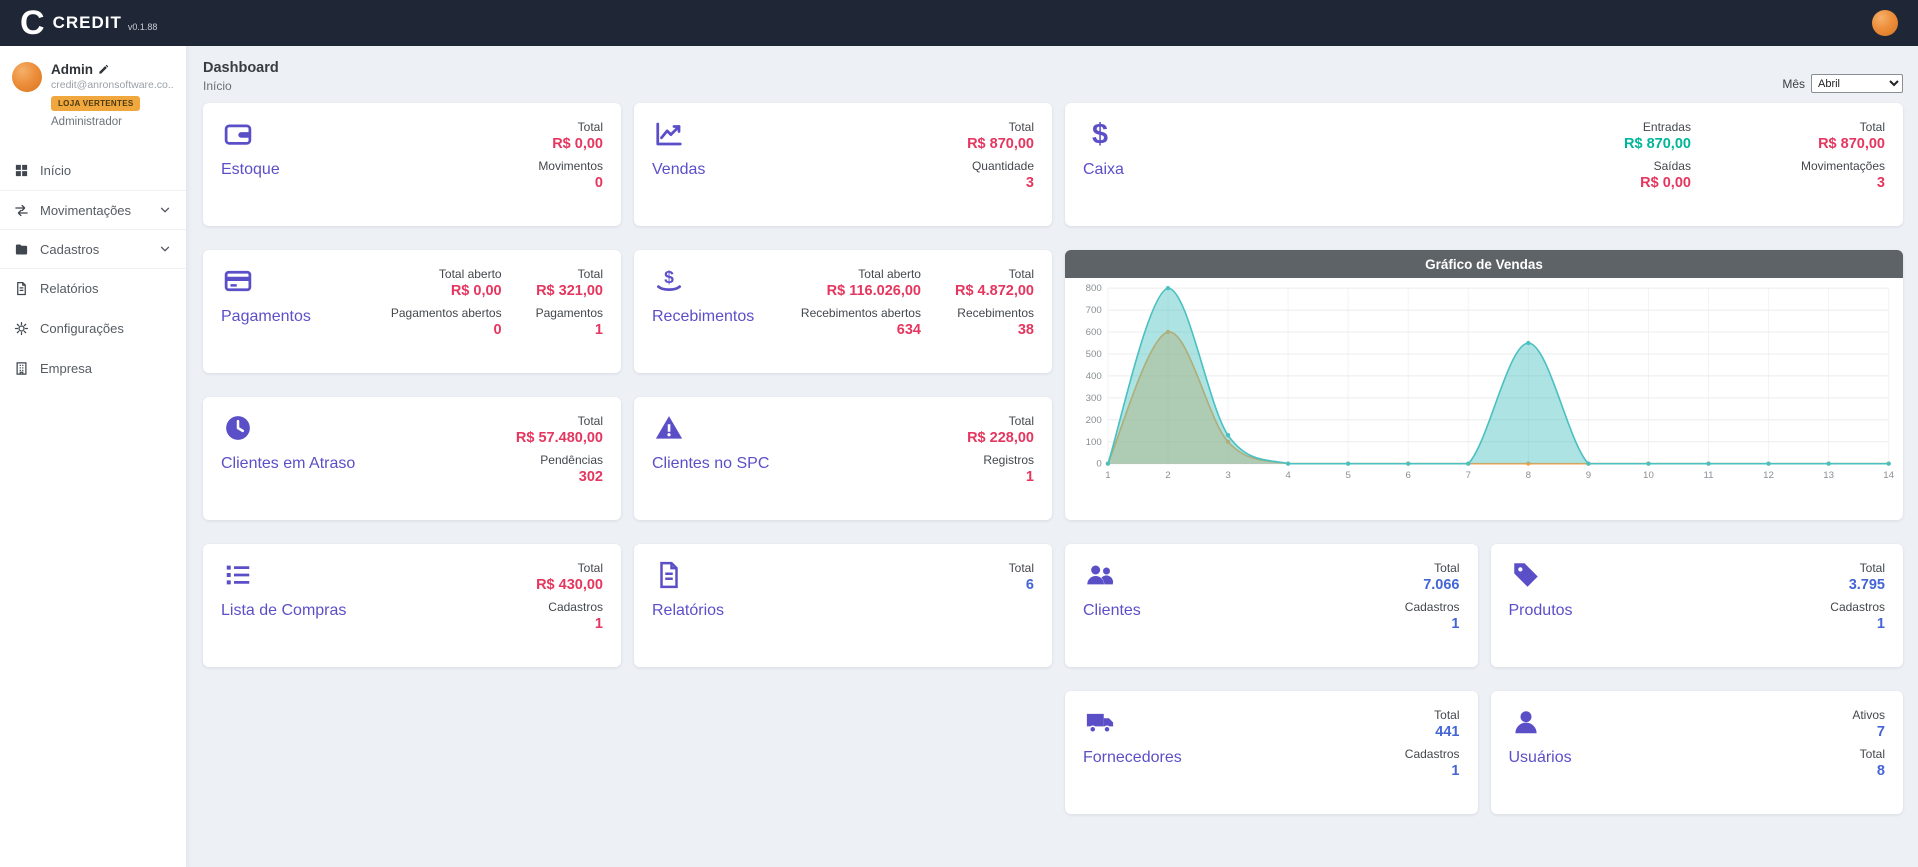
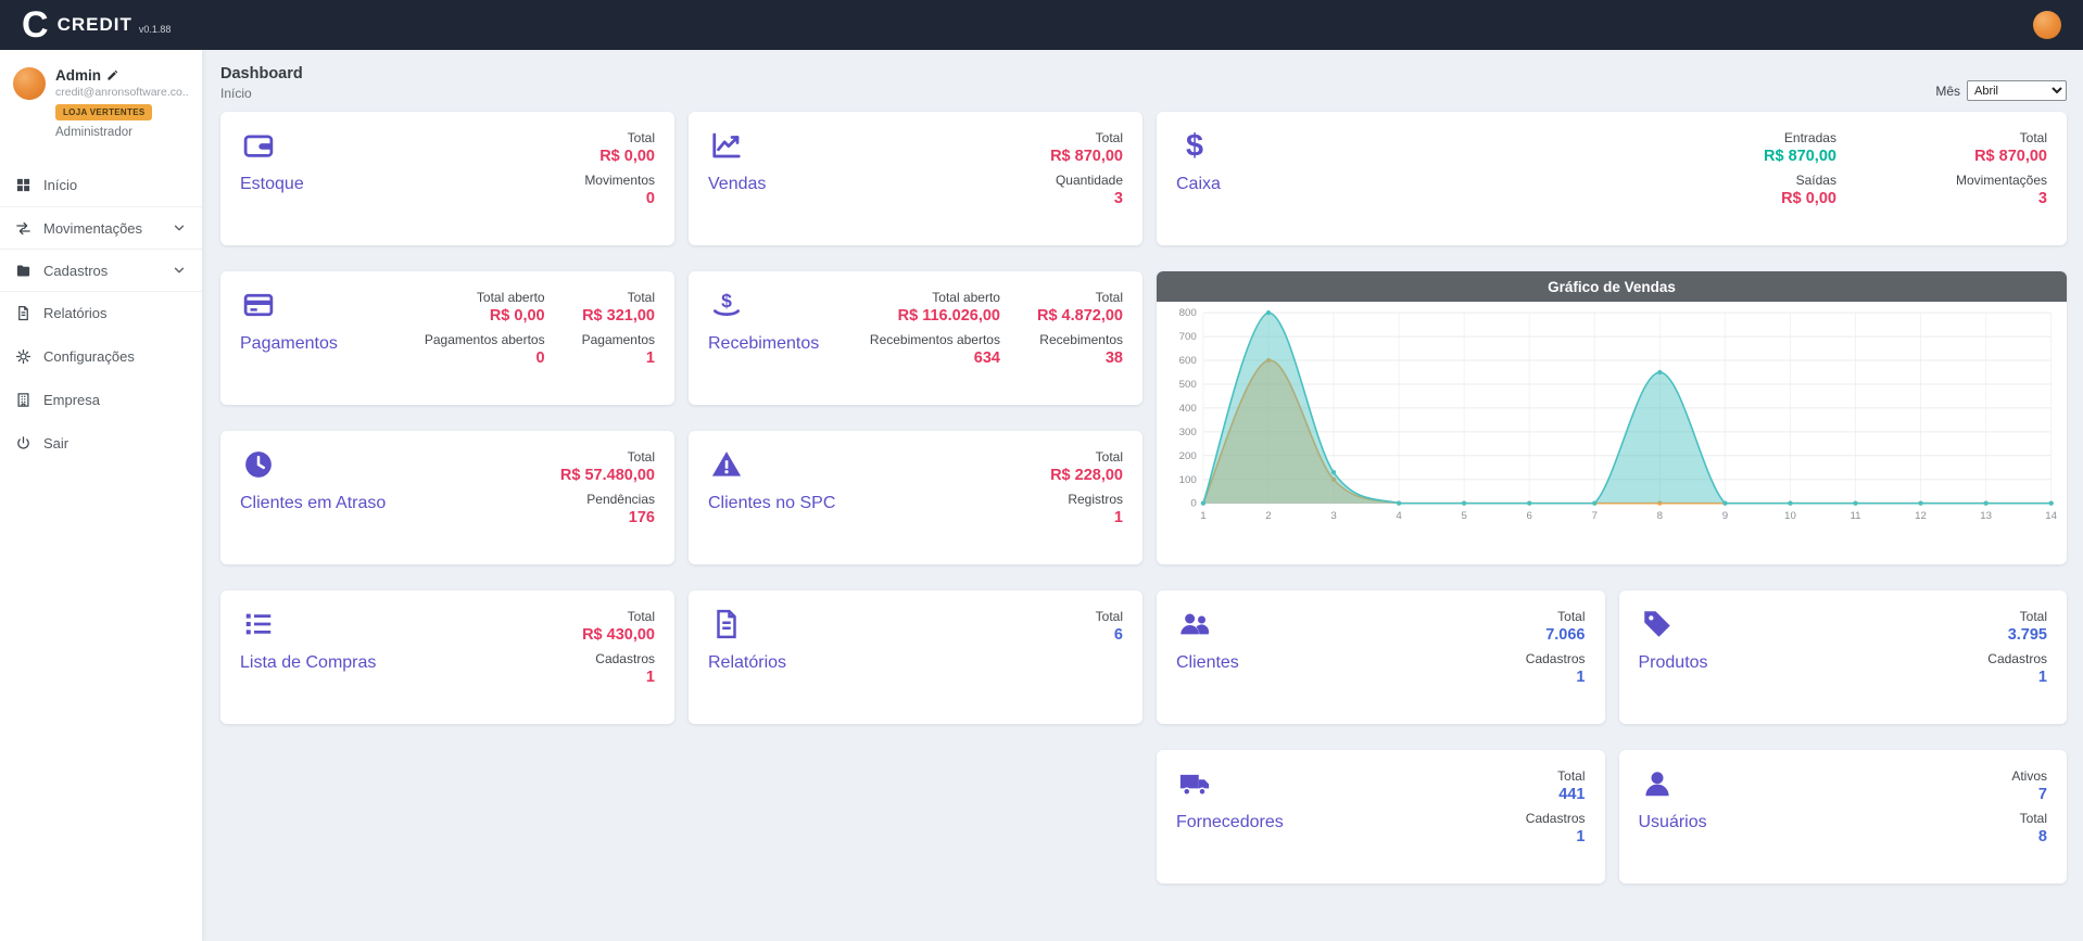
  C
  CREDIT
  v0.1.88
  Admin
  credit@anronsoftware.co..
  LOJA VERTENTES
  Administrador
  Início
  Movimentações
  Cadastros
  Relatórios
  Configurações
  Empresa
+ Sair
  Dashboard
  Início
  Mês
  Abril
  Estoque
  Total
  R$ 0,00
  Movimentos
  0
  Pagamentos
  Total aberto
  R$ 0,00
  Pagamentos abertos
  0
  Total
  R$ 321,00
  Pagamentos
  1
  Clientes em Atraso
  Total
  R$ 57.480,00
  Pendências
- 302
+ 176
  Lista de Compras
  Total
  R$ 430,00
  Cadastros
  1
  Vendas
  Total
  R$ 870,00
  Quantidade
  3
  $
  Recebimentos
  Total aberto
  R$ 116.026,00
  Recebimentos abertos
  634
  Total
  R$ 4.872,00
  Recebimentos
  38
  Clientes no SPC
  Total
  R$ 228,00
  Registros
  1
  Relatórios
  Total
  6
  $
  Caixa
  Entradas
  R$ 870,00
  Saídas
  R$ 0,00
  Total
  R$ 870,00
  Movimentações
  3
  Gráfico de Vendas
  0
  100
  200
  300
  400
  500
  600
  700
  800
  1
  2
  3
  4
  5
  6
  7
  8
  9
  10
  11
  12
  13
  14
  Clientes
  Total
  7.066
  Cadastros
  1
  Produtos
  Total
  3.795
  Cadastros
  1
  Fornecedores
  Total
  441
  Cadastros
  1
  Usuários
  Ativos
  7
  Total
  8
